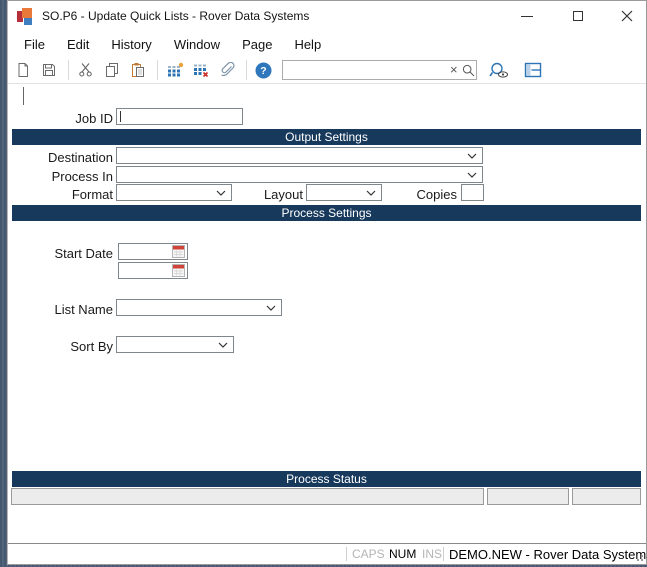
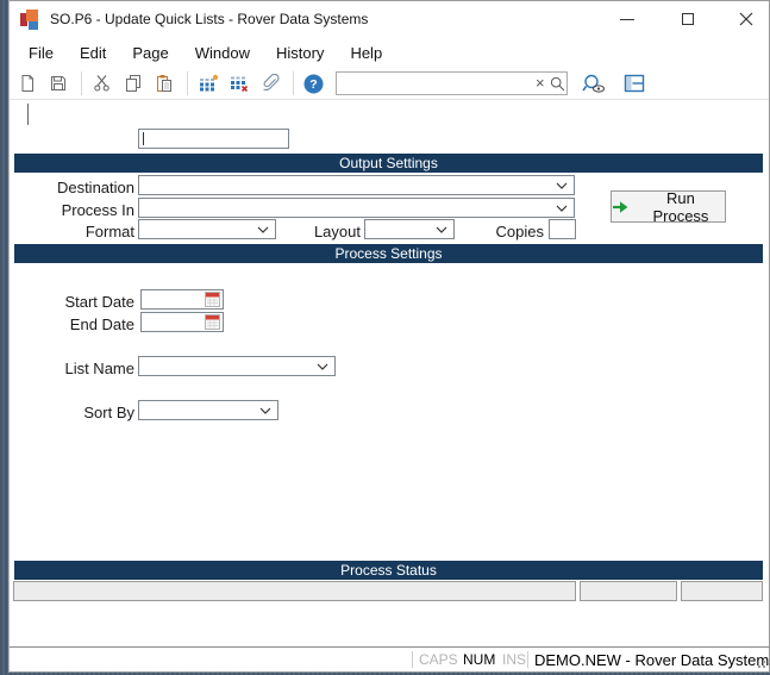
  SO.P6 - Update Quick Lists - Rover Data Systems
  File
  Edit
- History
+ Page
  Window
- Page
+ History
  Help
  ?
  ×
- Job ID
  Output Settings
  Destination
  Process In
  Format
  Layout
  Copies
+ Run Process
  Process Settings
  Start Date
+ End Date
  List Name
  Sort By
  Process Status
  CAPS
  NUM
  INS
  DEMO.NEW - Rover Data System
